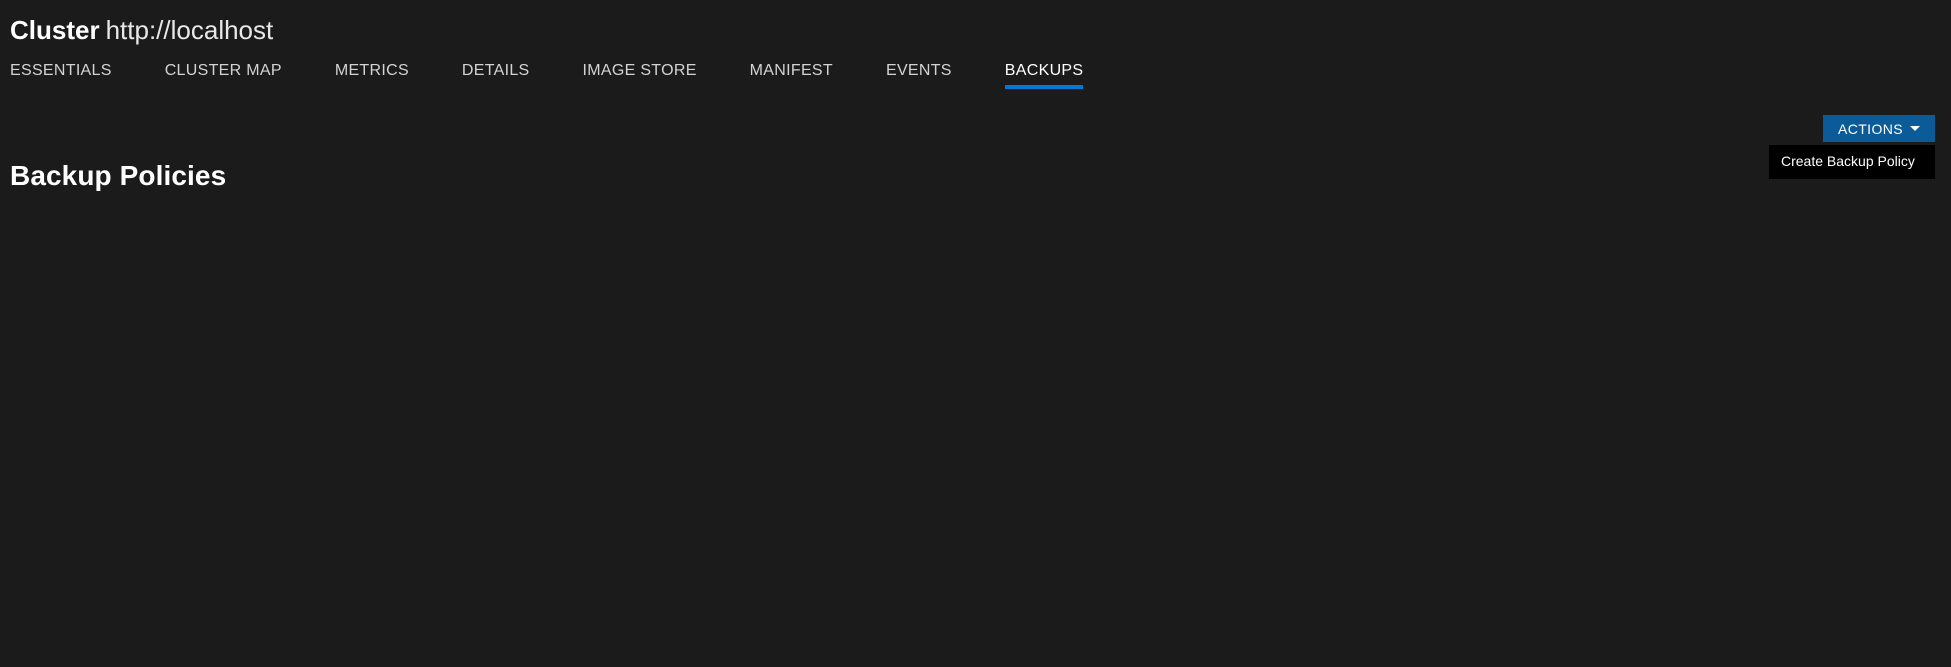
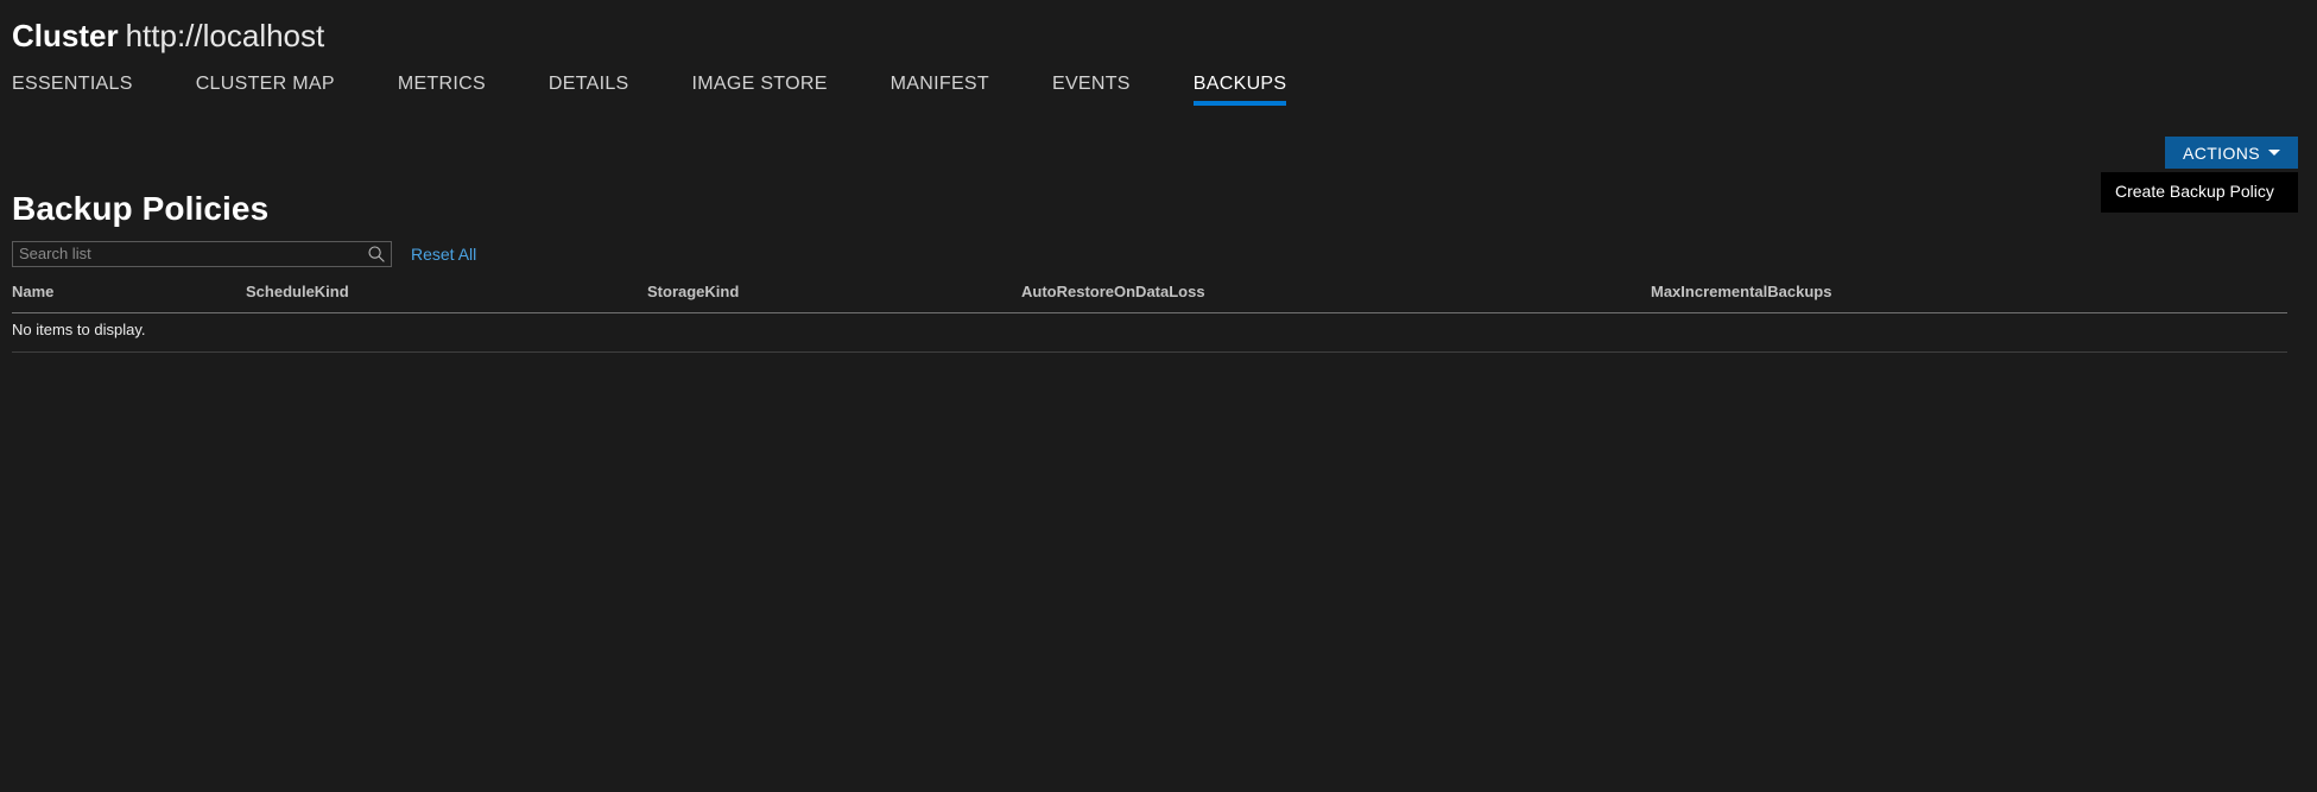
  Cluster http://localhost
  ESSENTIALS
  CLUSTER MAP
  METRICS
  DETAILS
  IMAGE STORE
  MANIFEST
  EVENTS
  BACKUPS
  ACTIONS
  Create Backup Policy
  Backup Policies
+ Search list
+ Reset All
+ Name
+ ScheduleKind
+ StorageKind
+ AutoRestoreOnDataLoss
+ MaxIncrementalBackups
+ No items to display.
